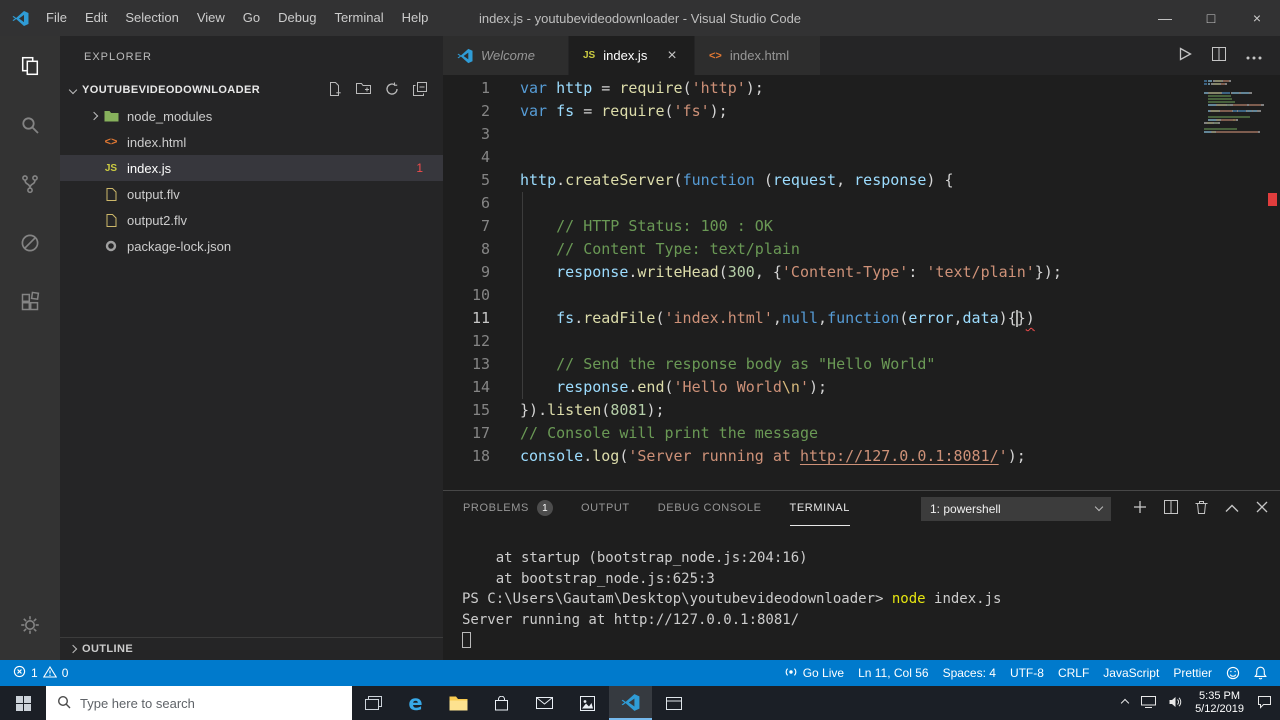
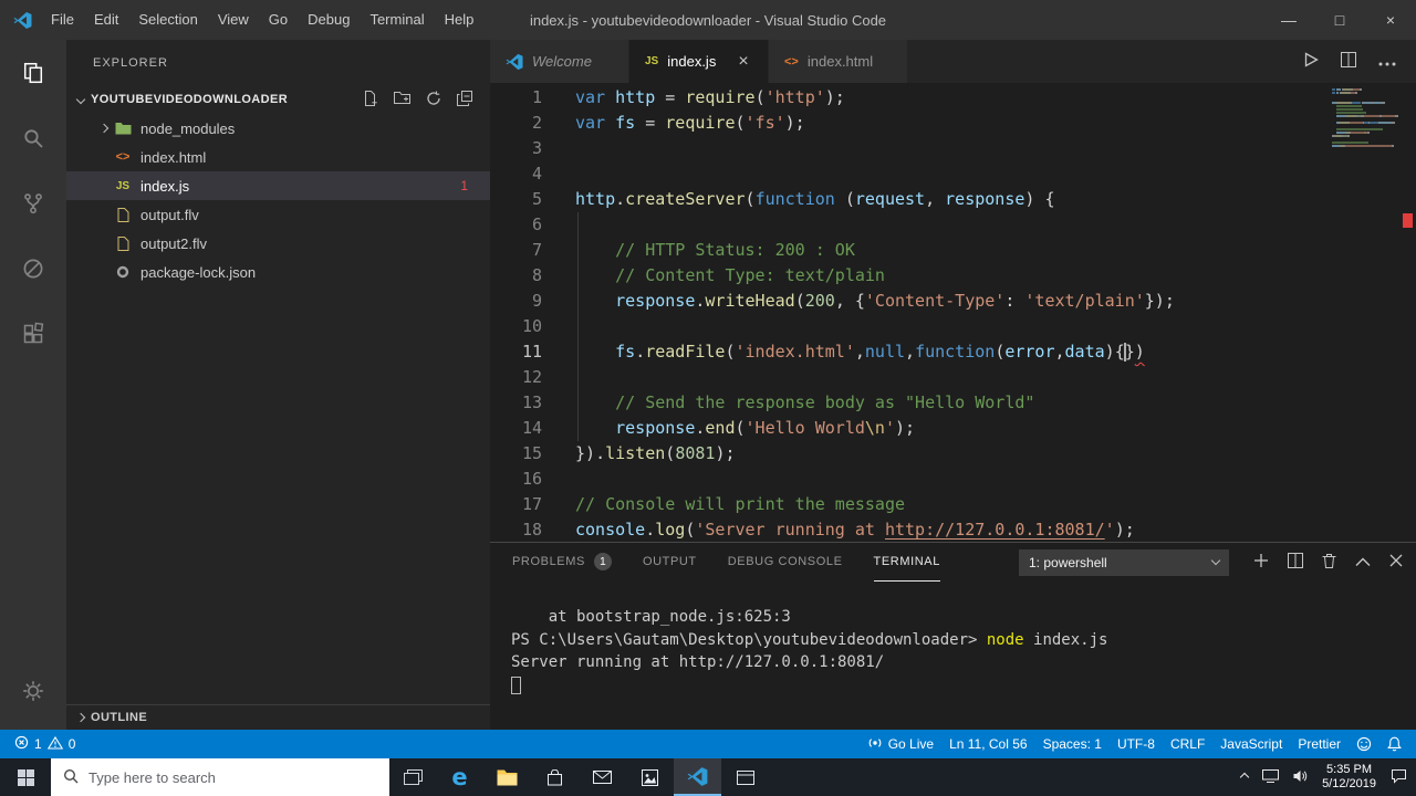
  File Edit Selection View Go Debug Terminal Help
  index.js - youtubevideodownloader - Visual Studio Code
  —
  □
  ×
  EXPLORER
  YOUTUBEVIDEODOWNLOADER
  node_modules
  <>
  index.html
  JS
  index.js
  1
  output.flv
  output2.flv
  package-lock.json
  OUTLINE
  Welcome
  JS
  index.js
  ×
  <>
  index.html
  1
  var http = require('http');
  2
  var fs = require('fs');
  3
  4
  5
  http.createServer(function (request, response) {
  6
  7
- // HTTP Status: 100 : OK
+ // HTTP Status: 200 : OK
  8
  // Content Type: text/plain
  9
- response.writeHead(300, {'Content-Type': 'text/plain'});
+ response.writeHead(200, {'Content-Type': 'text/plain'});
  10
  11
  fs.readFile('index.html',null,function(error,data){})
  12
  13
  // Send the response body as "Hello World"
  14
  response.end('Hello World\n');
  15
  }).listen(8081);
+ 16
  17
  // Console will print the message
  18
  console.log('Server running at http://127.0.0.1:8081/');
  PROBLEMS
  1
  OUTPUT
  DEBUG CONSOLE
  TERMINAL
  1: powershell
- at startup (bootstrap_node.js:204:16)
  at bootstrap_node.js:625:3
  PS C:\Users\Gautam\Desktop\youtubevideodownloader> node index.js
  Server running at http://127.0.0.1:8081/
  1
  0
  Go Live
  Ln 11, Col 56
- Spaces: 4
+ Spaces: 1
  UTF-8
  CRLF
  JavaScript
  Prettier
  Type here to search
  e
  5:35 PM
  5/12/2019
